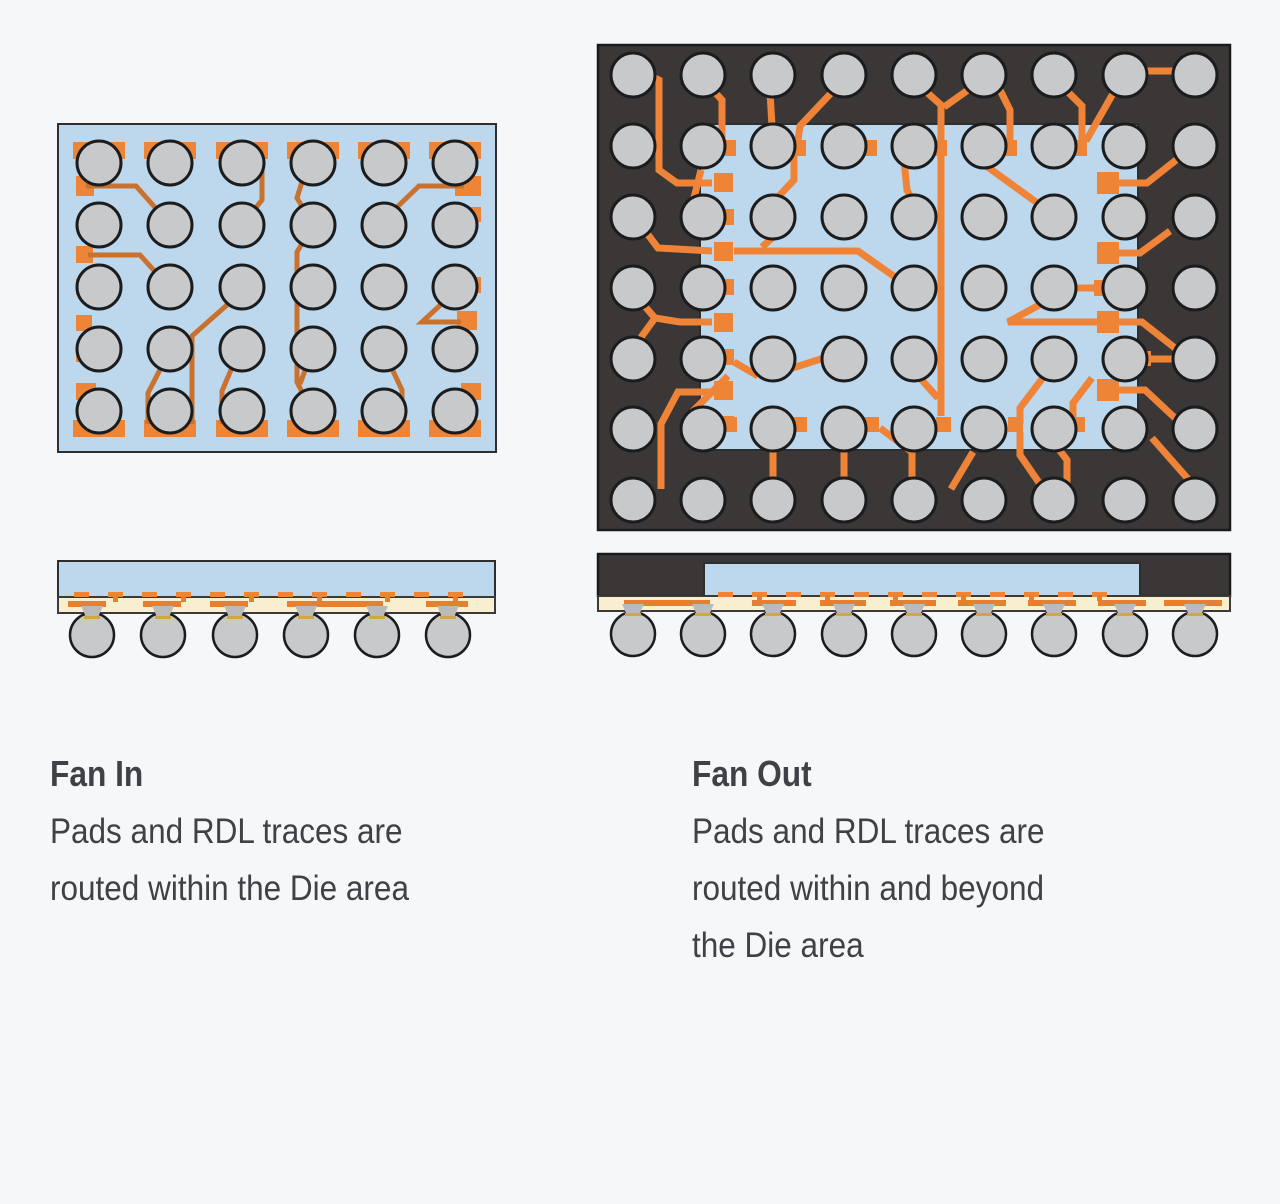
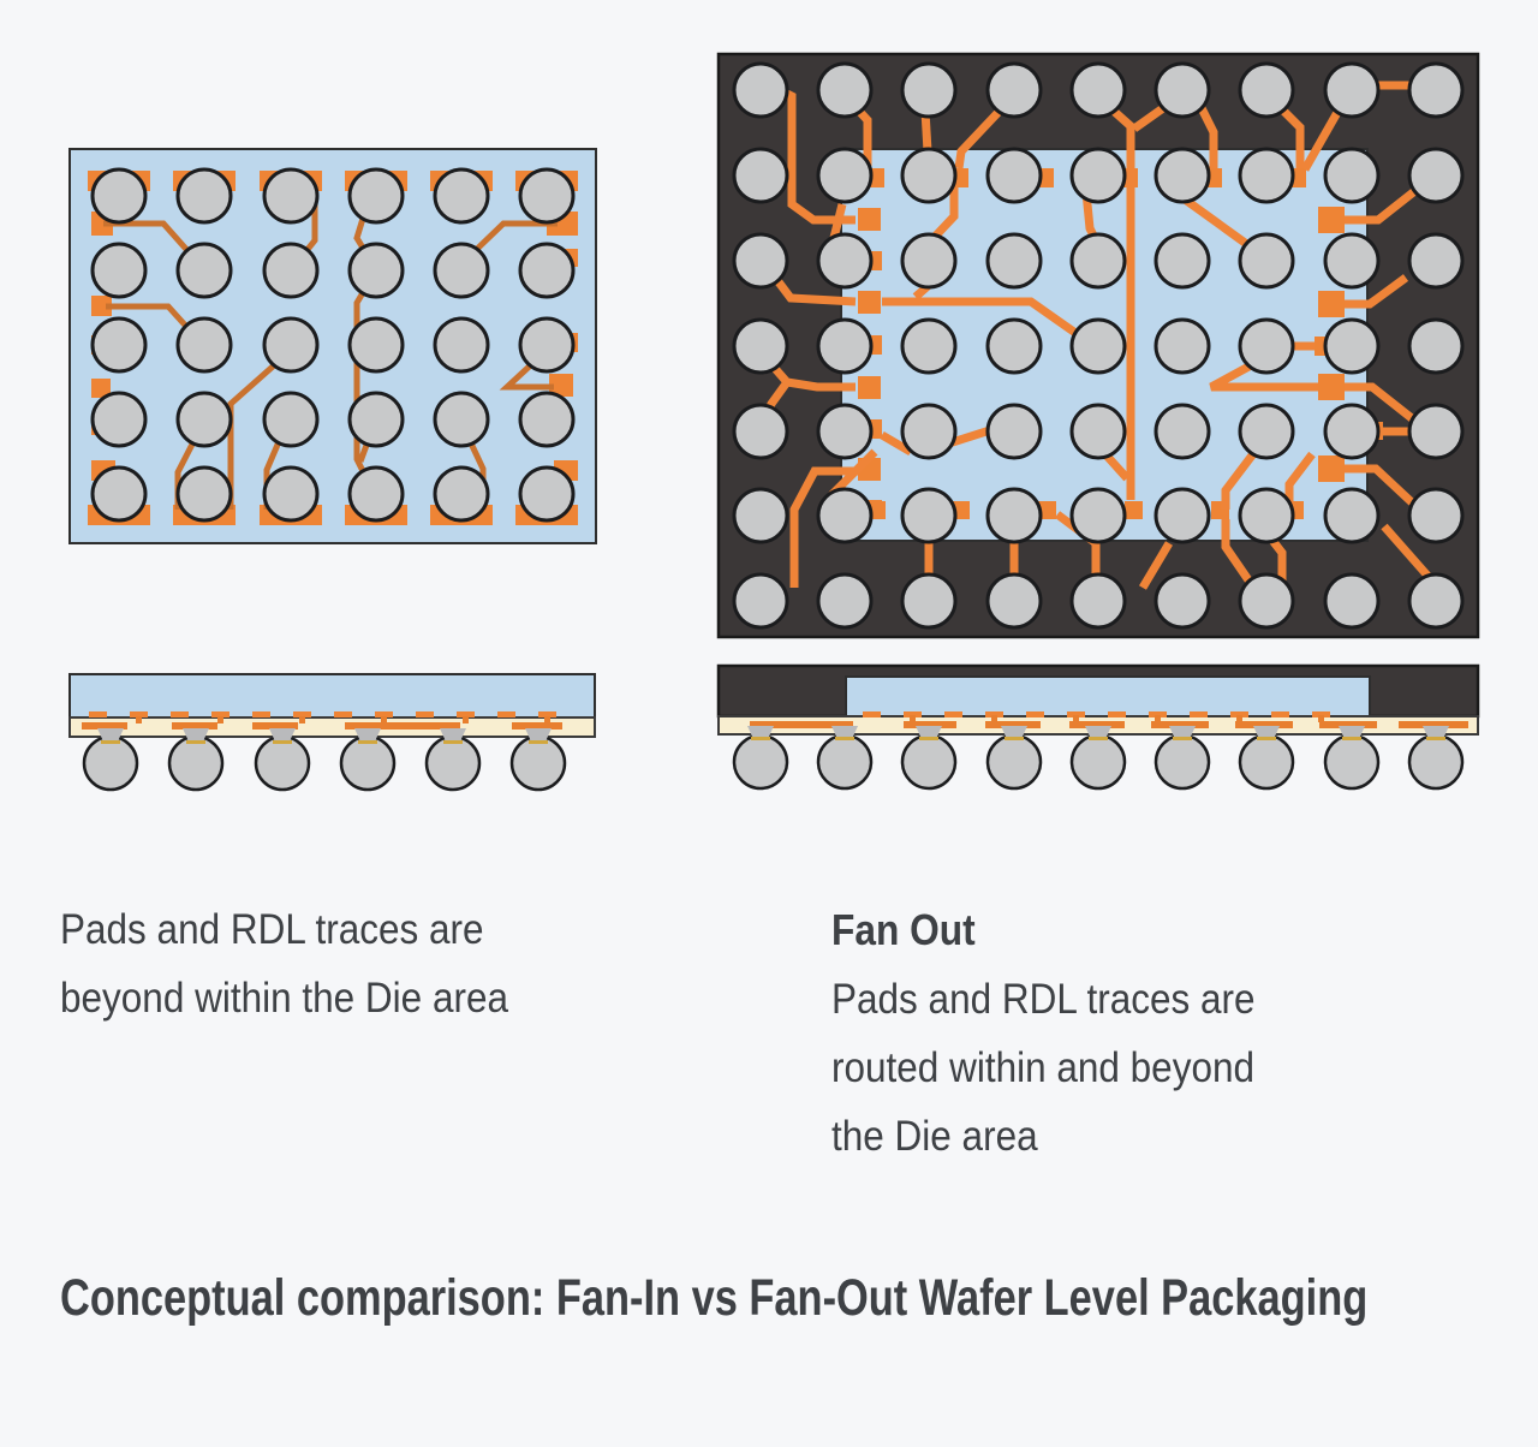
- Fan In
  Pads and RDL traces are
- routed within the Die area
+ beyond within the Die area
  Fan Out
  Pads and RDL traces are
  routed within and beyond
  the Die area
+ Conceptual comparison: Fan-In vs Fan-Out Wafer Level Packaging
